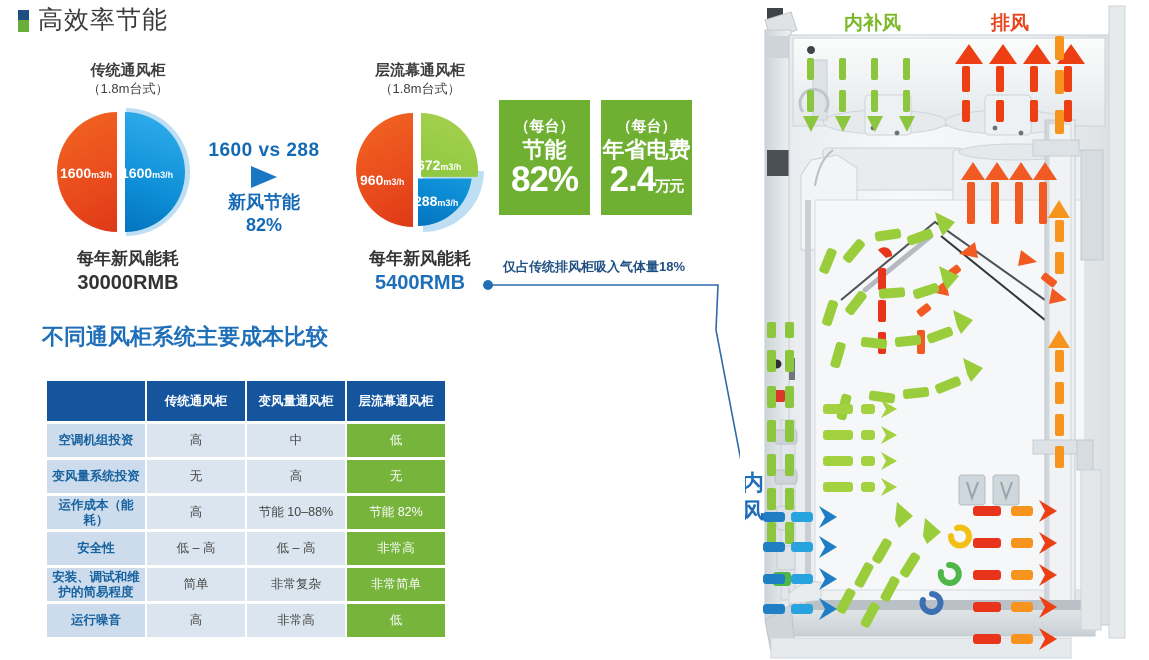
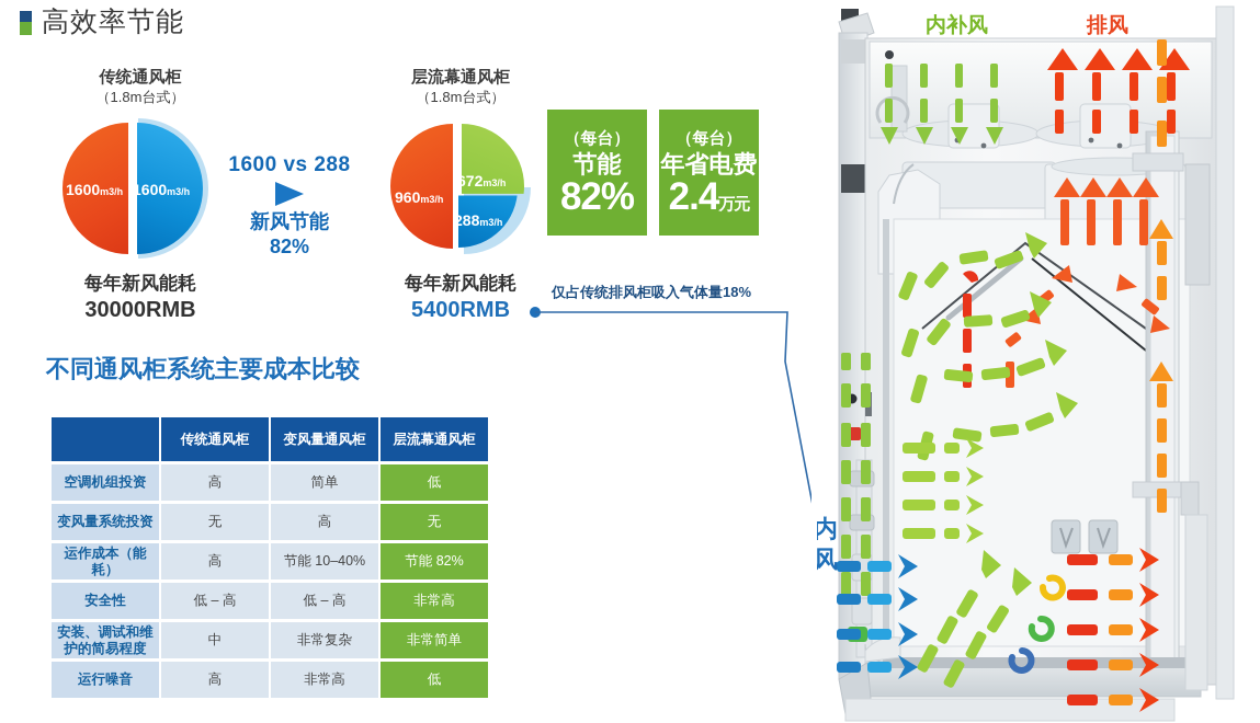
  高效率节能
  传统通风柜
  （1.8m台式）
  1600m3/h
  1600m3/h
  每年新风能耗
  30000RMB
  1600 vs 288
  新风节能
  82%
  层流幕通风柜
  （1.8m台式）
  960m3/h
  672m3/h
  288m3/h
  每年新风能耗
  5400RMB
  （每台）
  节能
  82%
  （每台）
  年省电费
  2.4万元
  仅占传统排风柜吸入气体量18%
  不同通风柜系统主要成本比较
  	传统通风柜	变风量通风柜	层流幕通风柜
- 空调机组投资	高	中	低
+ 空调机组投资	高	简单	低
  变风量系统投资	无	高	无
- 运作成本（能耗）	高	节能 10–88%	节能 82%
+ 运作成本（能耗）	高	节能 10–40%	节能 82%
  安全性	低 – 高	低 – 高	非常高
- 安装、调试和维护的简易程度	简单	非常复杂	非常简单
+ 安装、调试和维护的简易程度	中	非常复杂	非常简单
  运行噪音	高	非常高	低
  内补风
  排风
